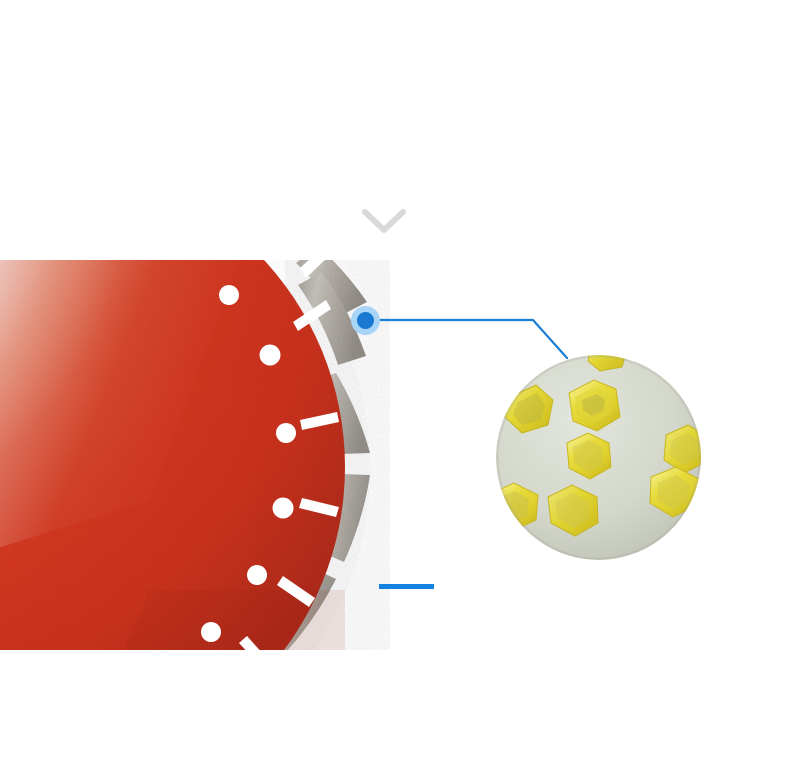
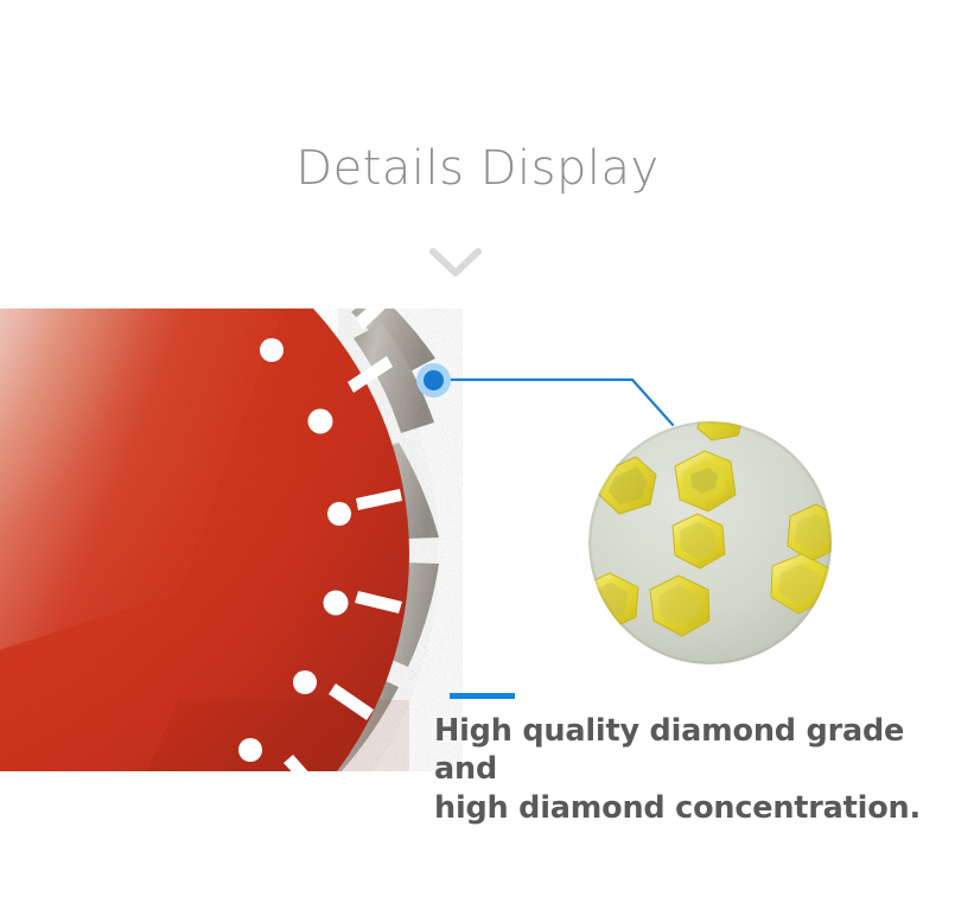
+ Details Display
+ High quality diamond grade and
+ high diamond concentration.
